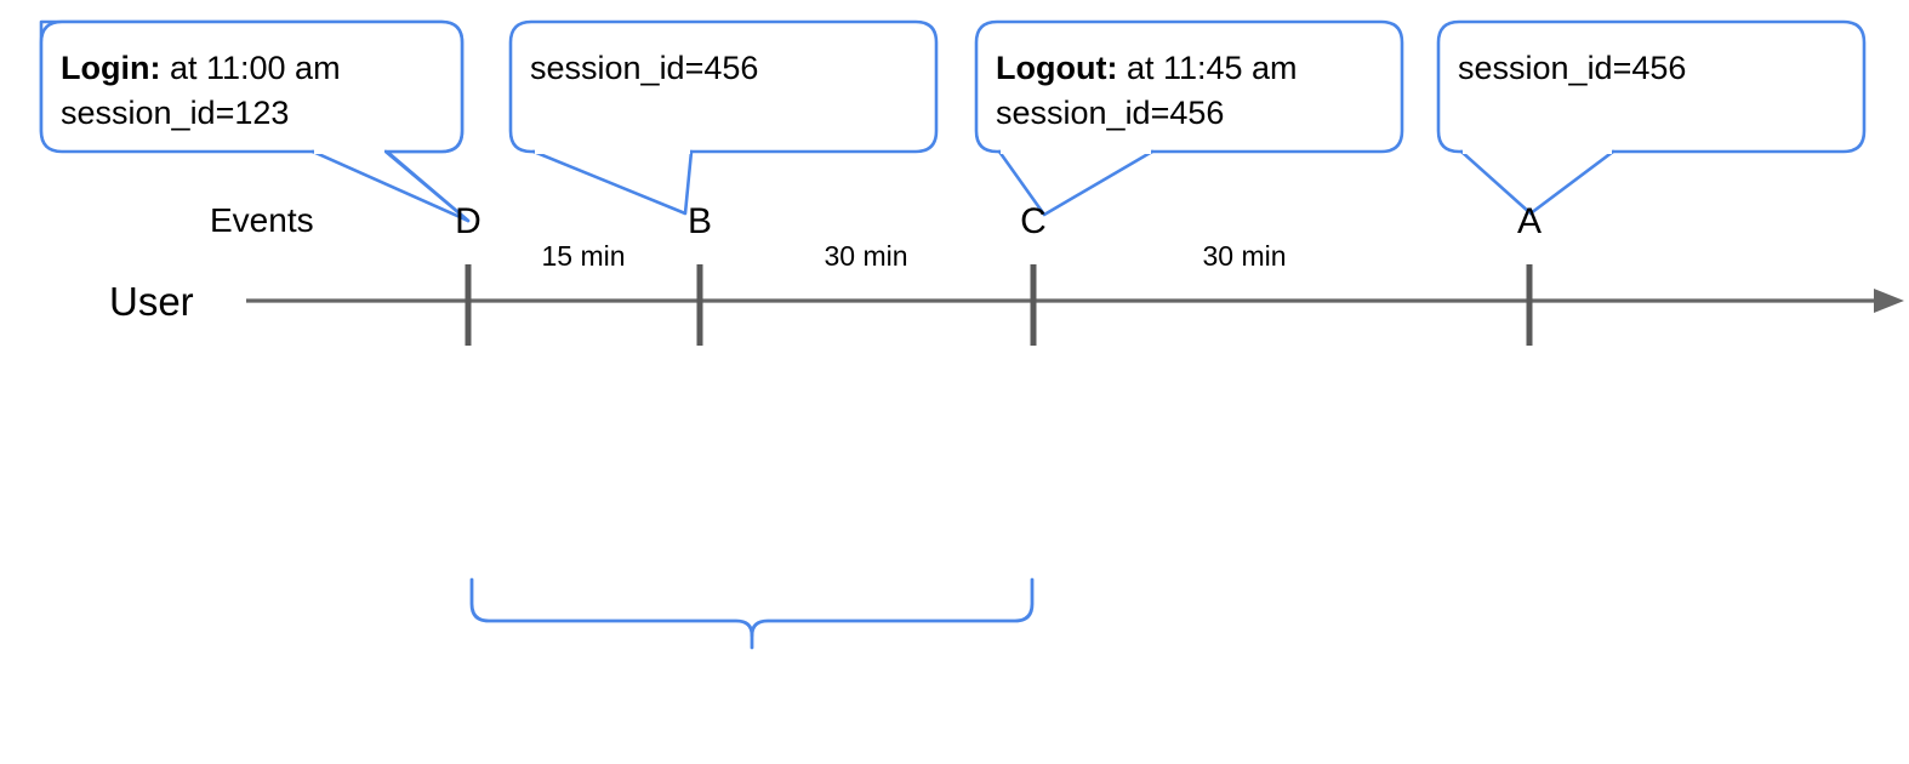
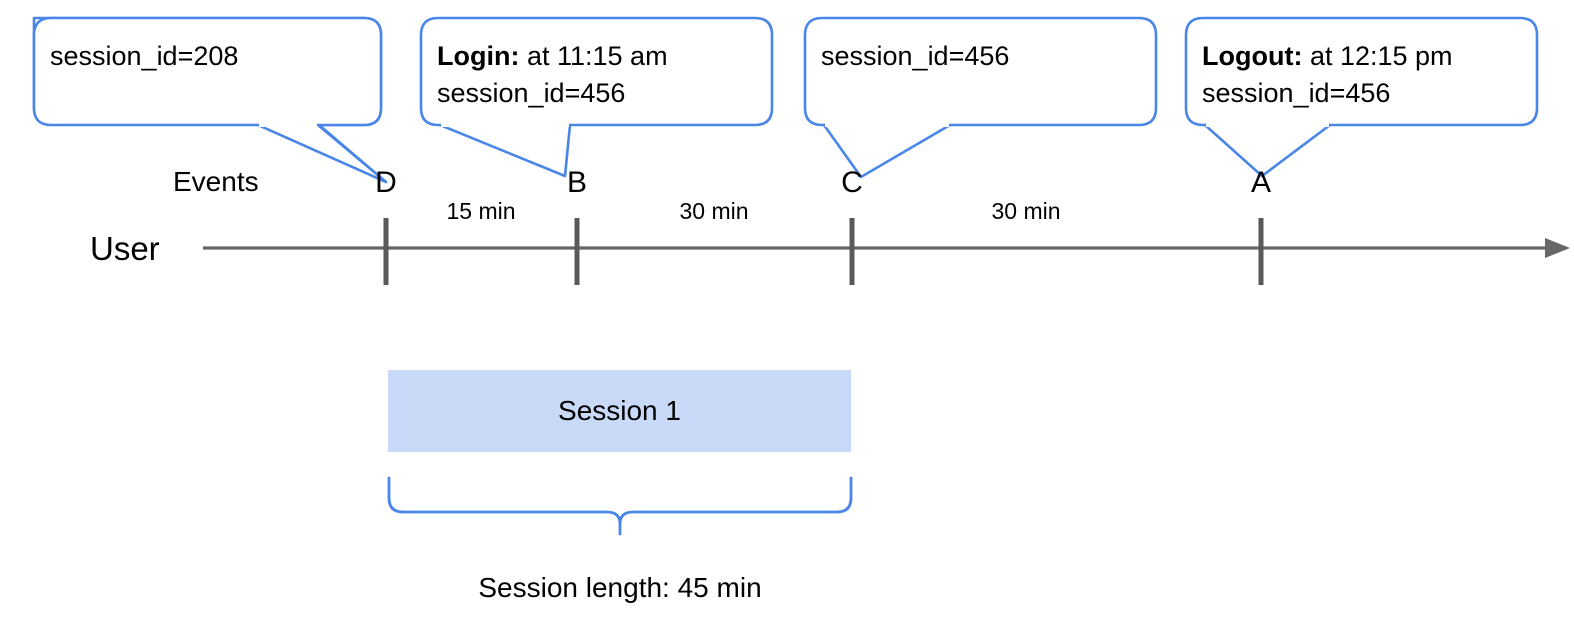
- Login: at 11:00 am
- session_id=123
+ session_id=208
+ Login: at 11:15 am
  session_id=456
- Logout: at 11:45 am
  session_id=456
+ Logout: at 12:15 pm
  session_id=456
  Events
  User
  D
  B
  C
  A
  15 min
  30 min
  30 min
+ Session 1
+ Session length: 45 min
